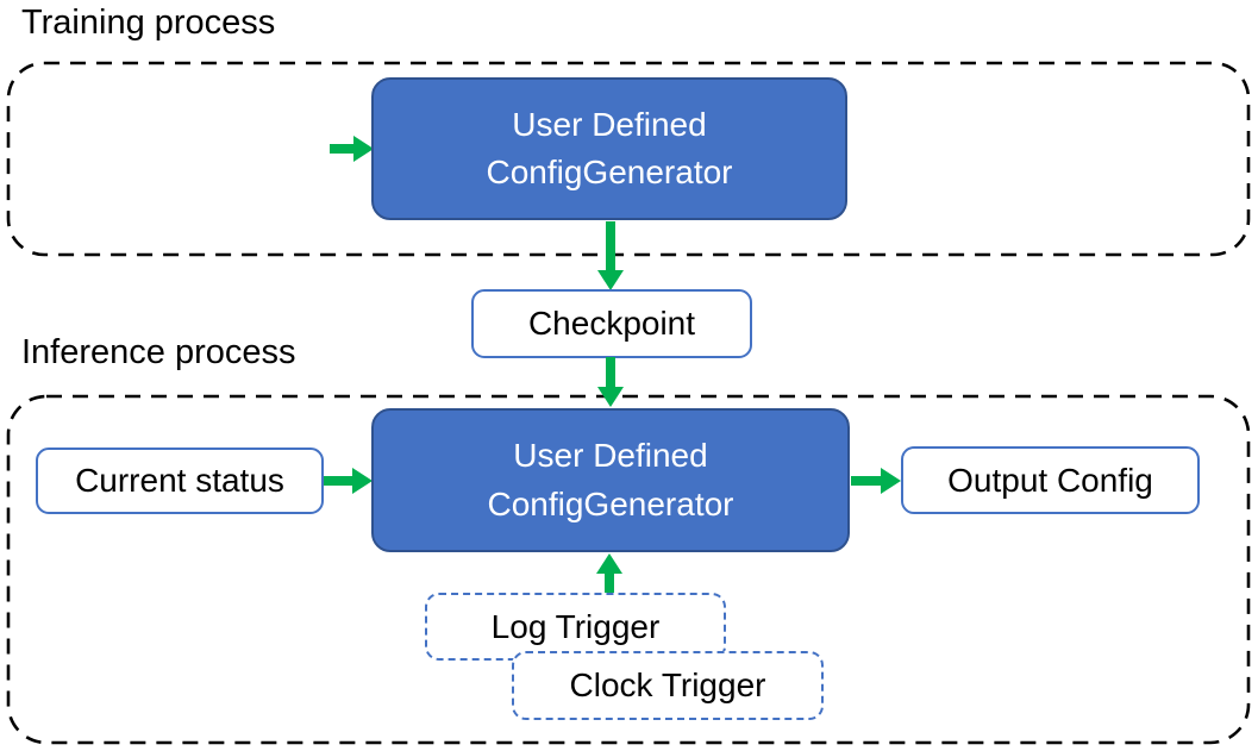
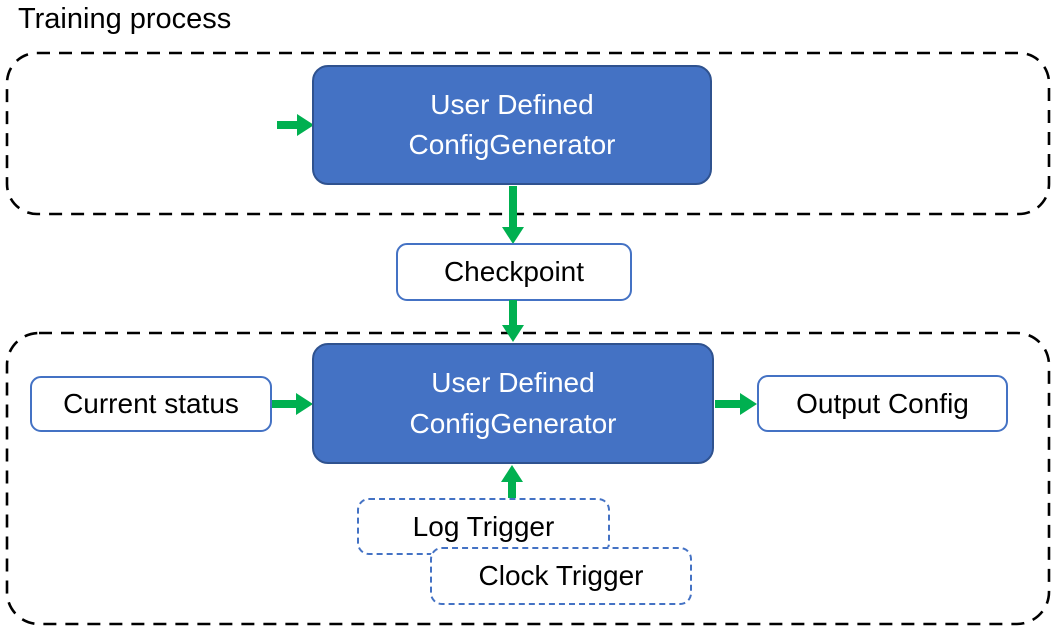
  Training process
  User Defined
  ConfigGenerator
  Checkpoint
- Inference process
  Current status
  User Defined
  ConfigGenerator
  Output Config
  Log Trigger
  Clock Trigger
